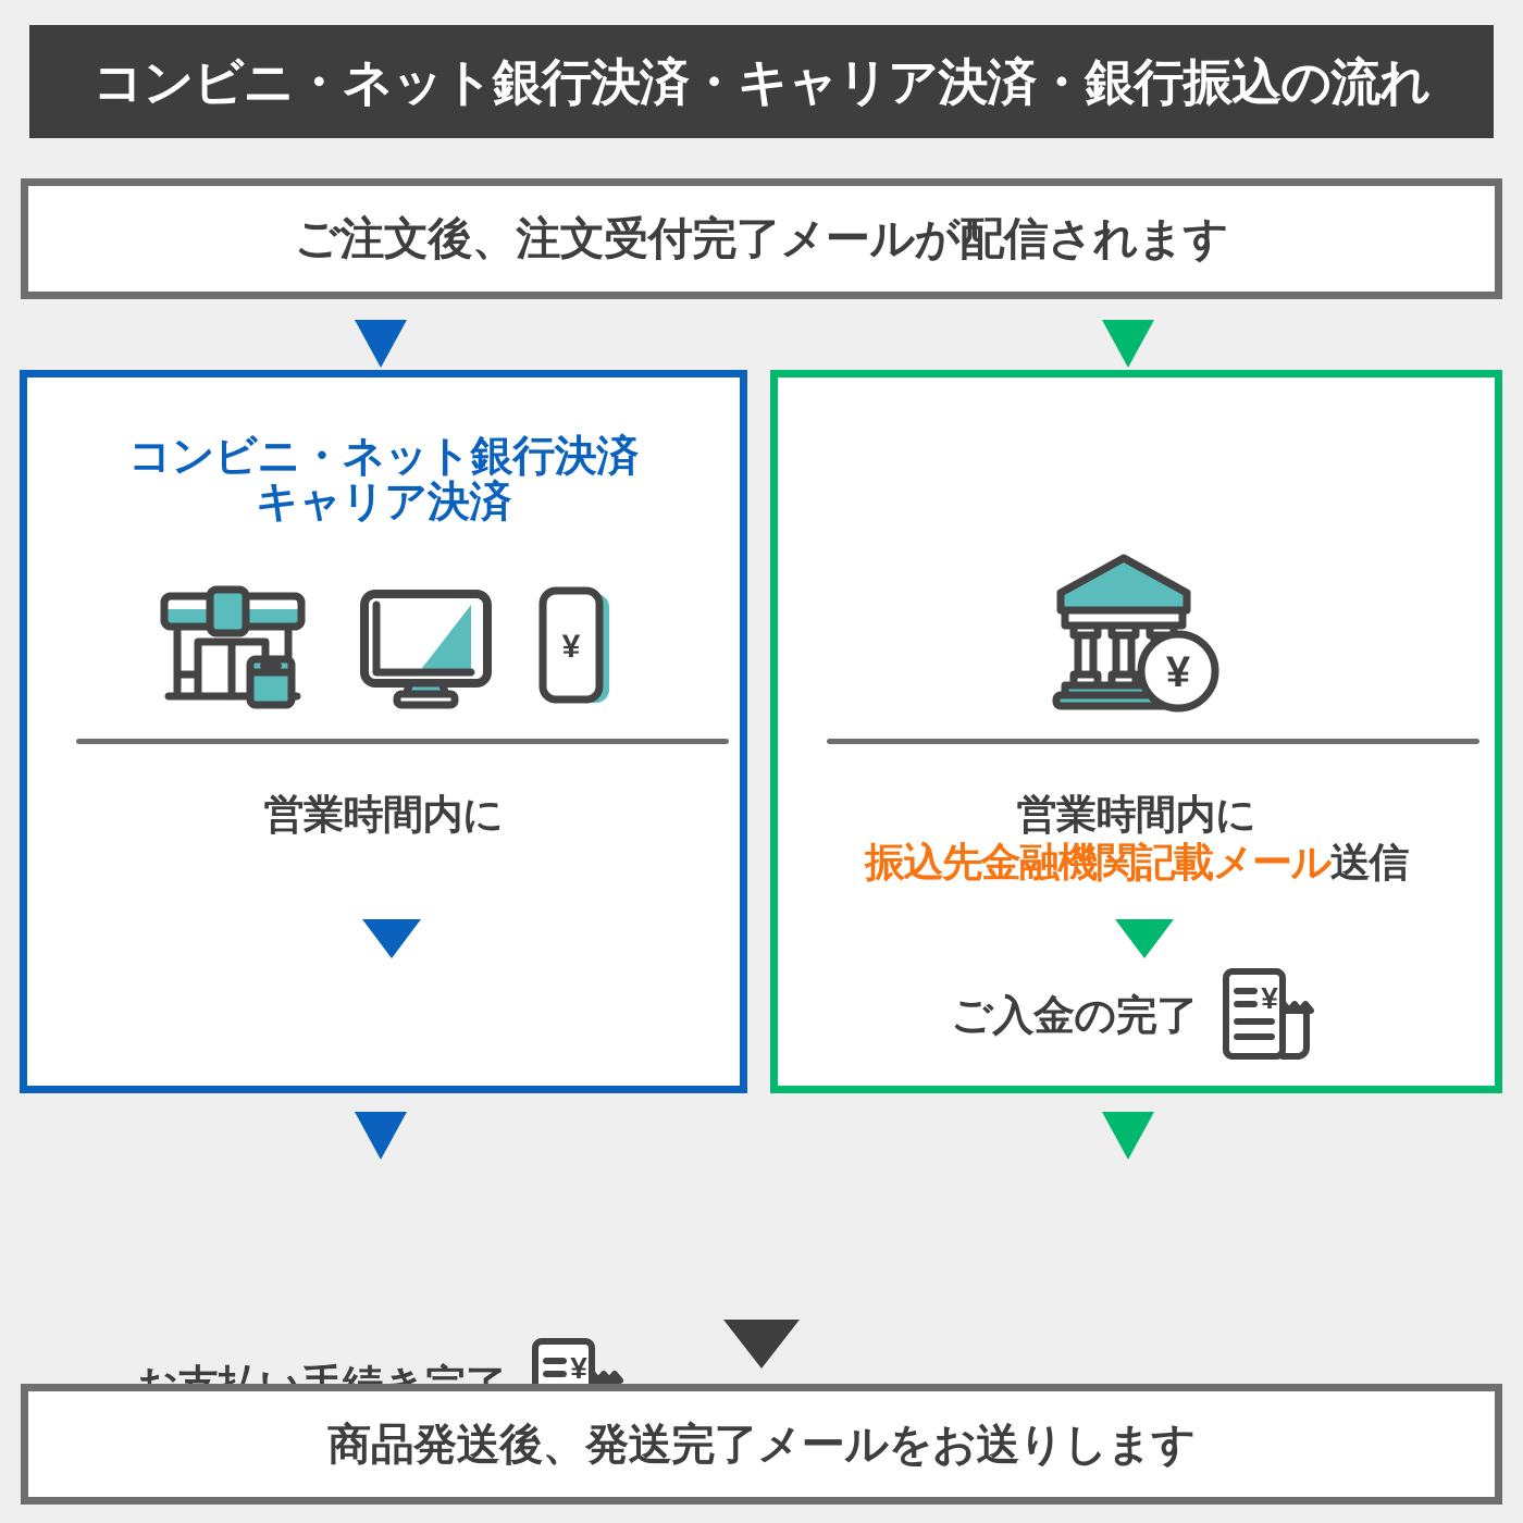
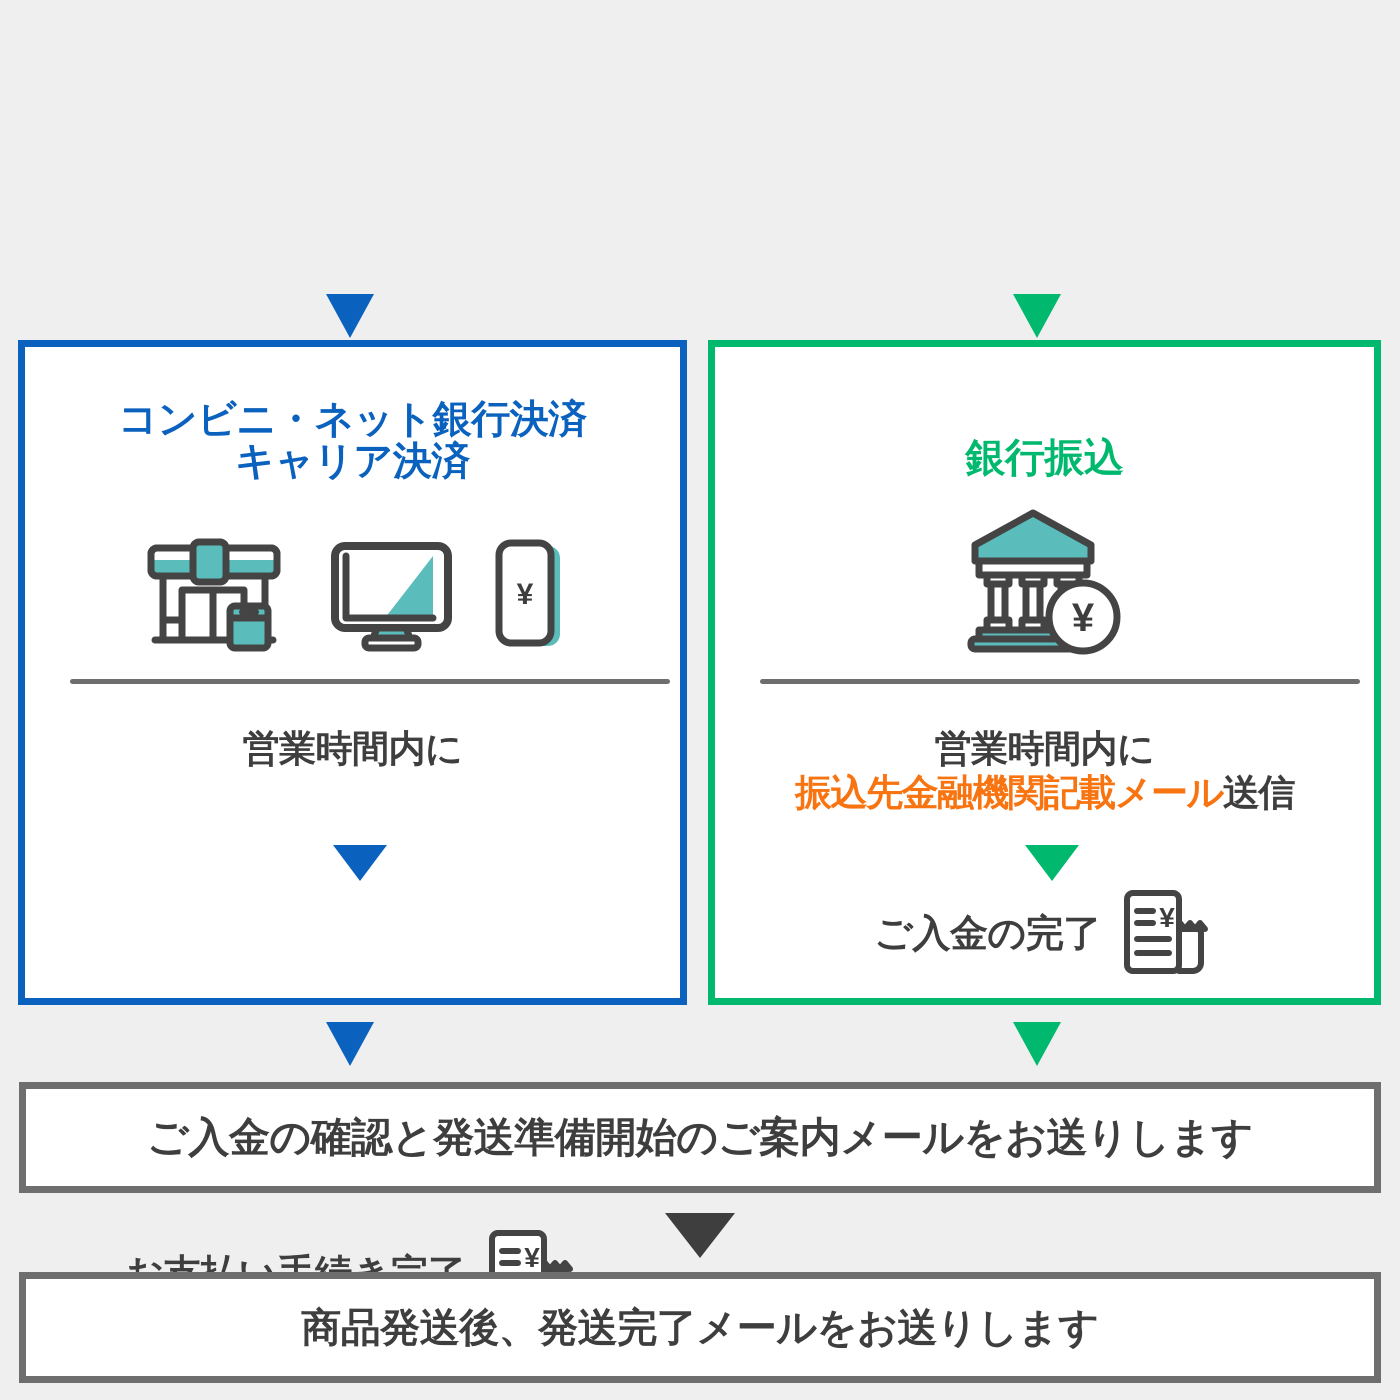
- コンビニ・ネット銀行決済・キャリア決済・銀行振込の流れ
- ご注文後、注文受付完了メールが配信されます
  コンビニ・ネット銀行決済
  キャリア決済
  ¥
  営業時間内に
  ¥
+ 銀行振込
  ¥
  営業時間内に
  振込先金融機関記載メール送信
  ご入金の完了
  ¥
+ ご入金の確認と発送準備開始のご案内メールをお送りします
  商品発送後、発送完了メールをお送りします
